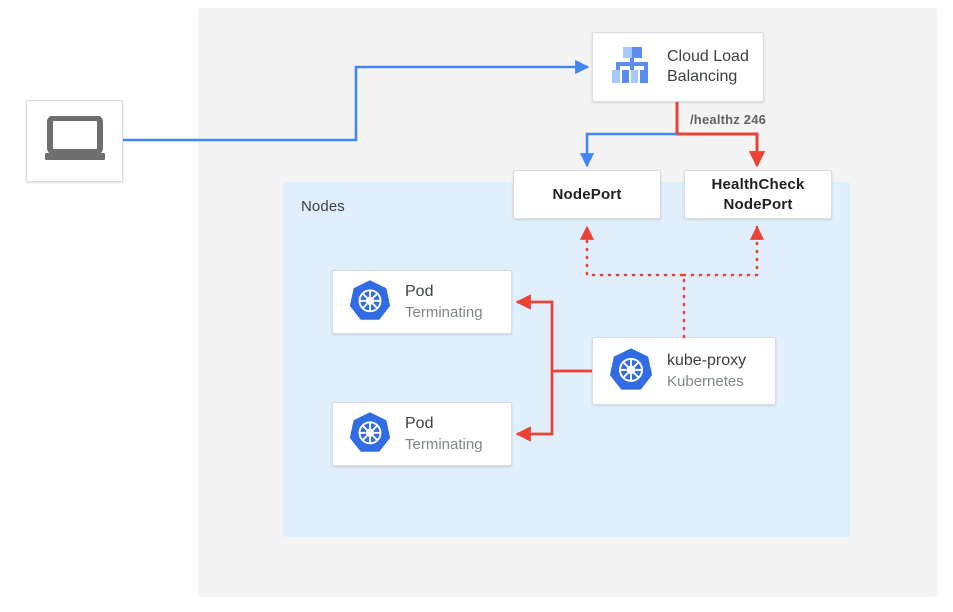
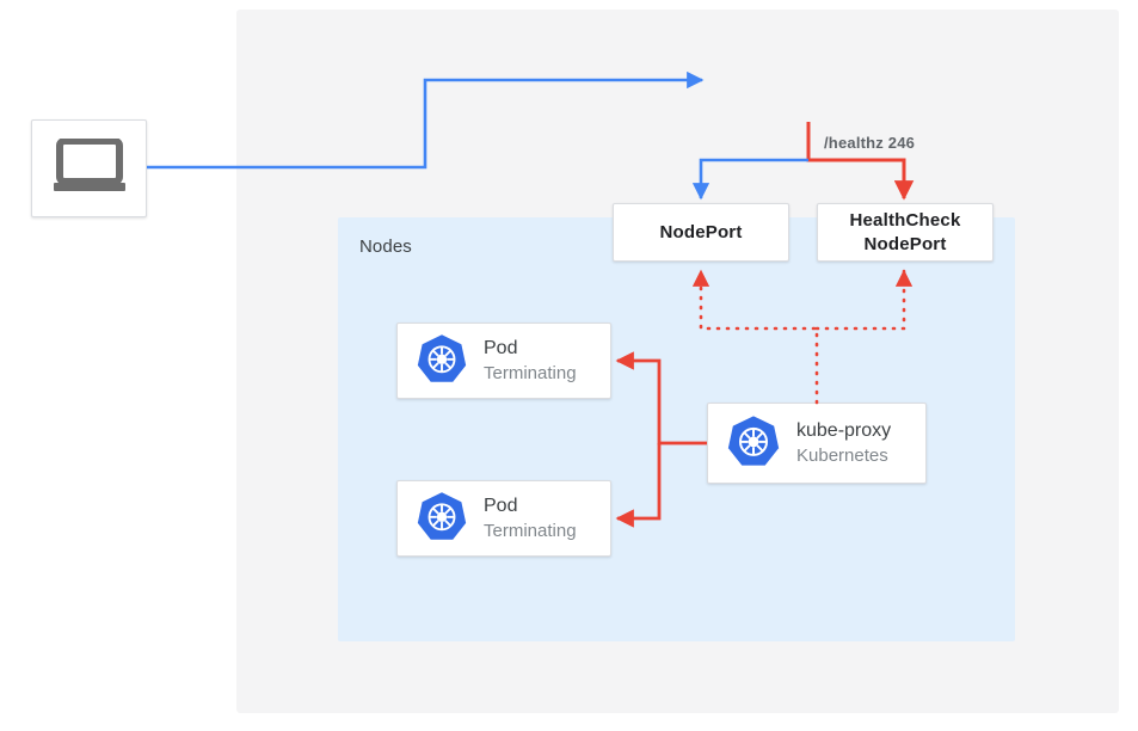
  Nodes
- Cloud Load
- Balancing
  NodePort
  HealthCheck
  NodePort
  Pod
  Terminating
  Pod
  Terminating
  kube-proxy
  Kubernetes
  /healthz 246
